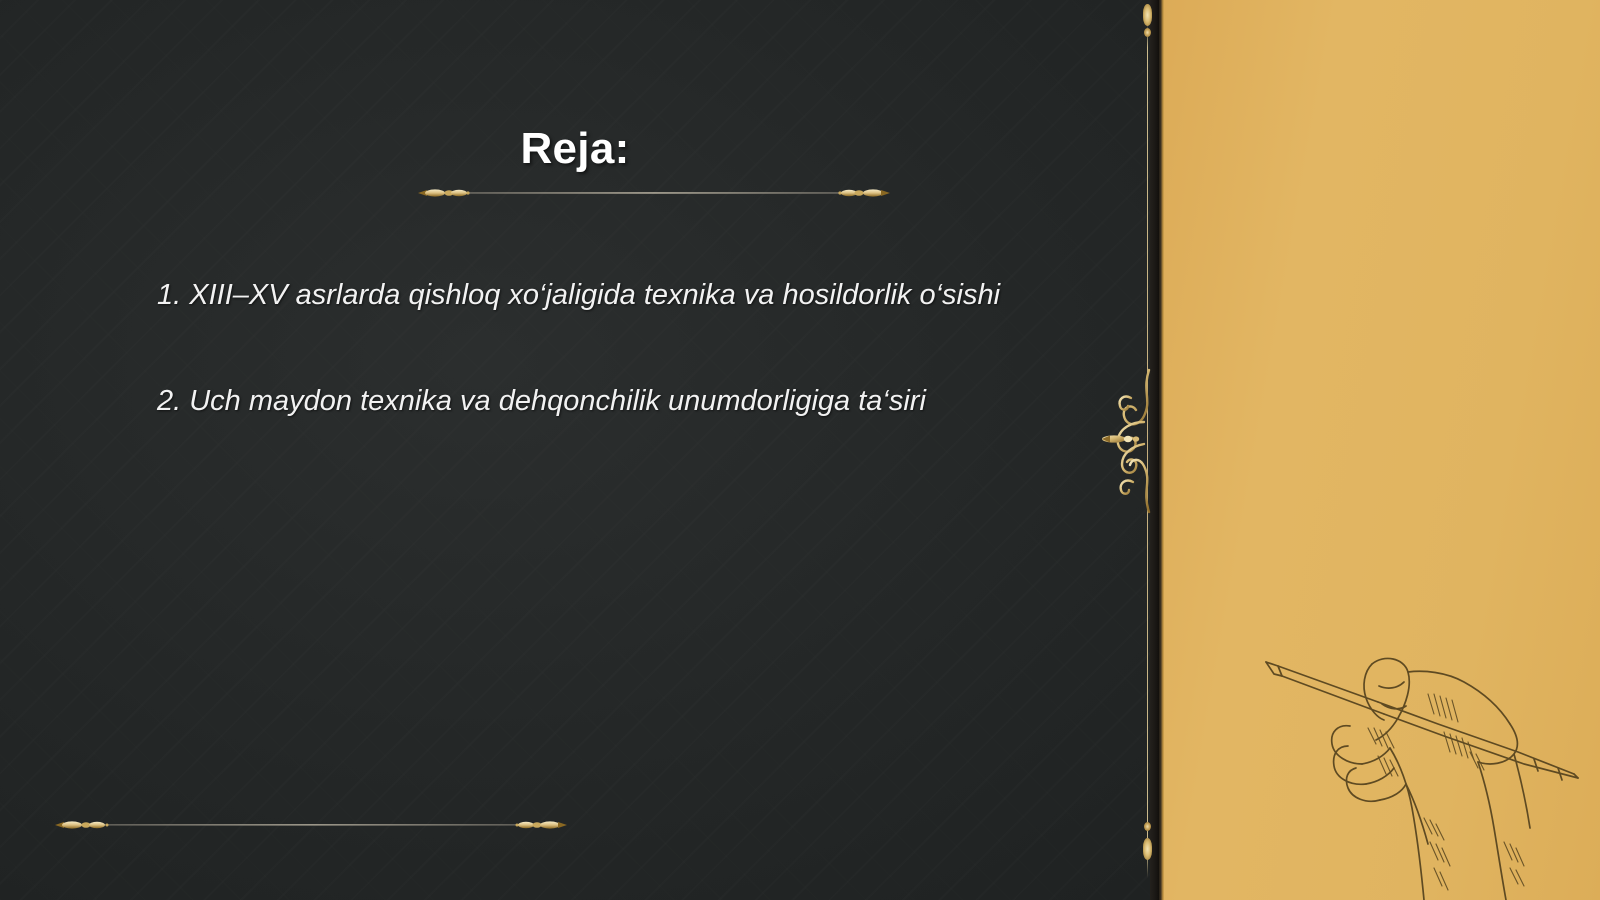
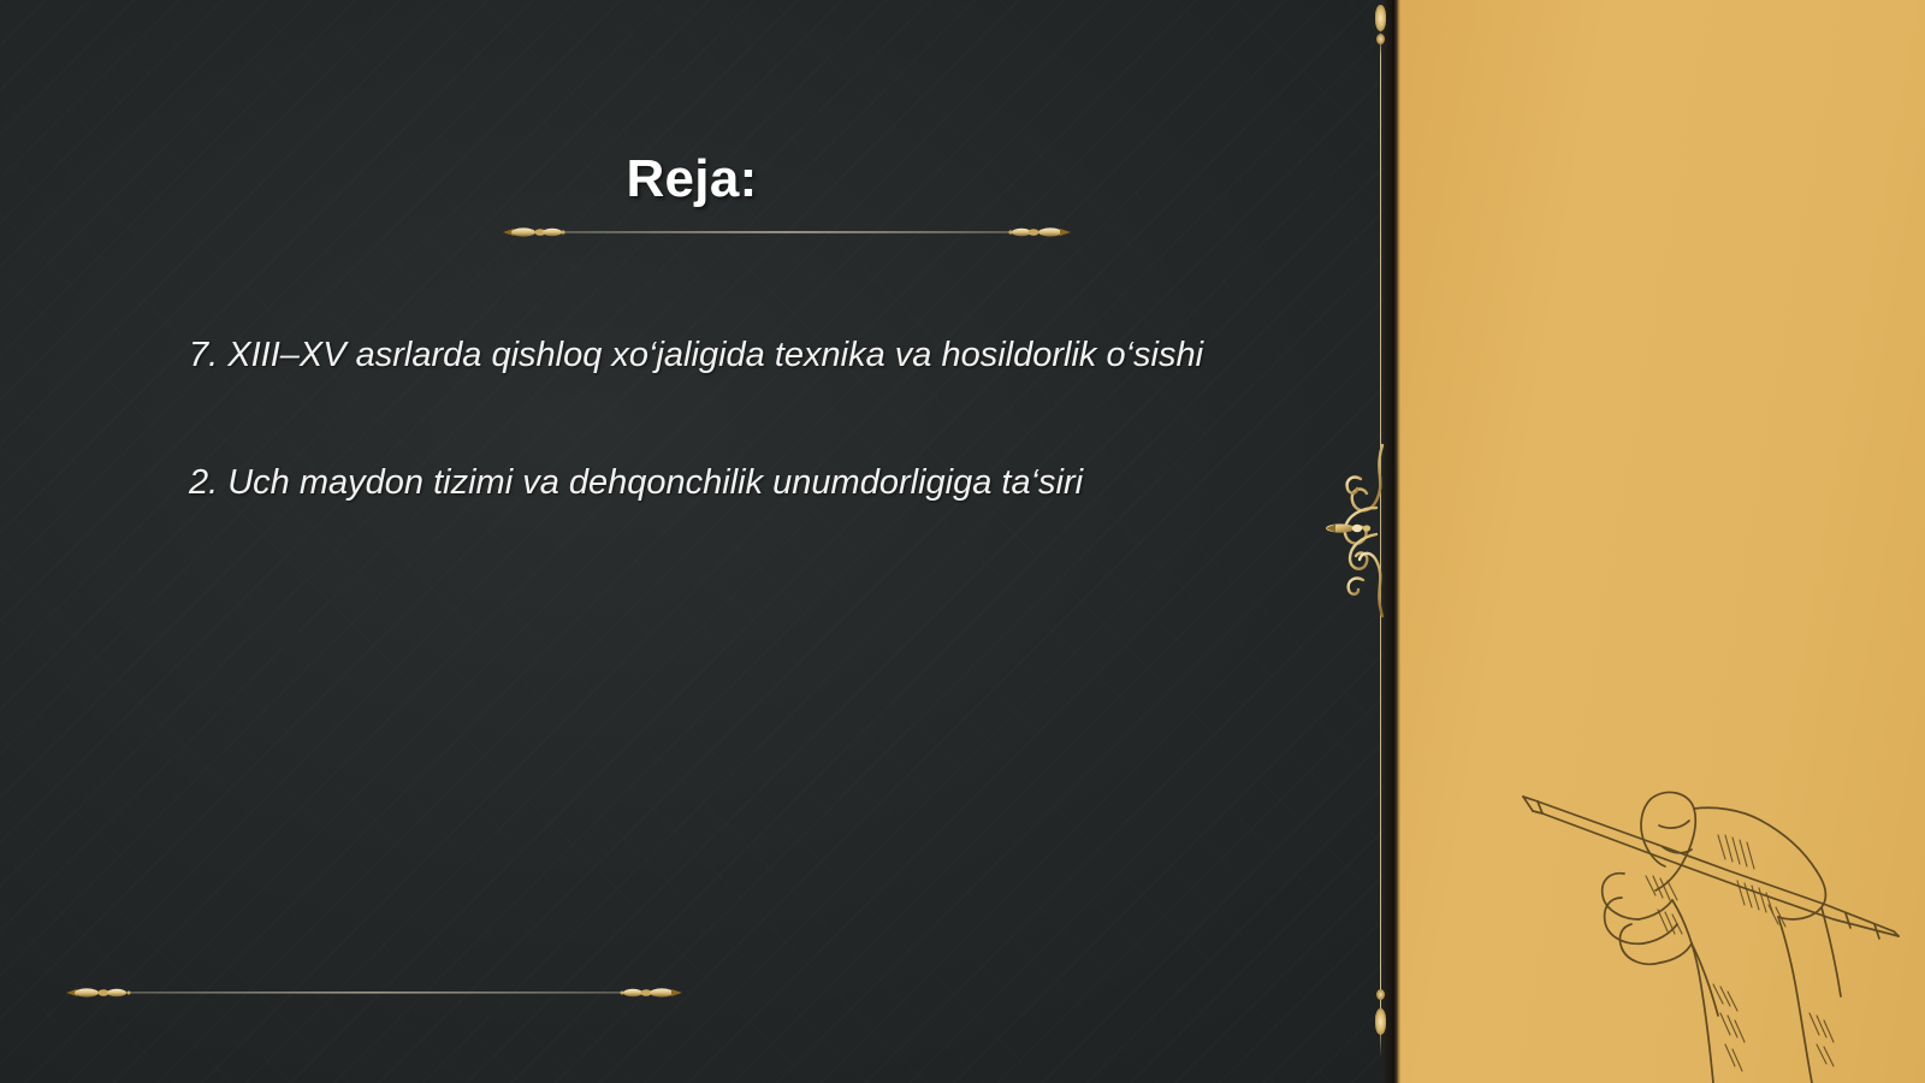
  Reja:
- 1. XIII–XV asrlarda qishloq xo‘jaligida texnika va hosildorlik o‘sishi
+ 7. XIII–XV asrlarda qishloq xo‘jaligida texnika va hosildorlik o‘sishi
- 2. Uch maydon texnika va dehqonchilik unumdorligiga ta‘siri
+ 2. Uch maydon tizimi va dehqonchilik unumdorligiga ta‘siri
